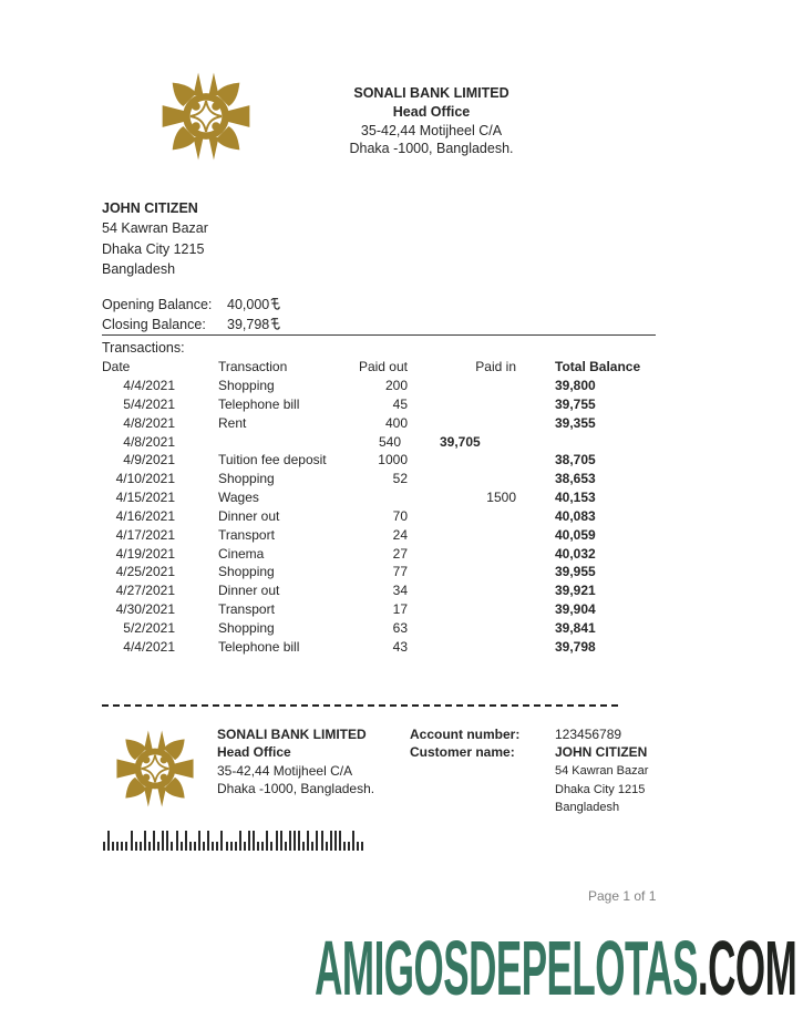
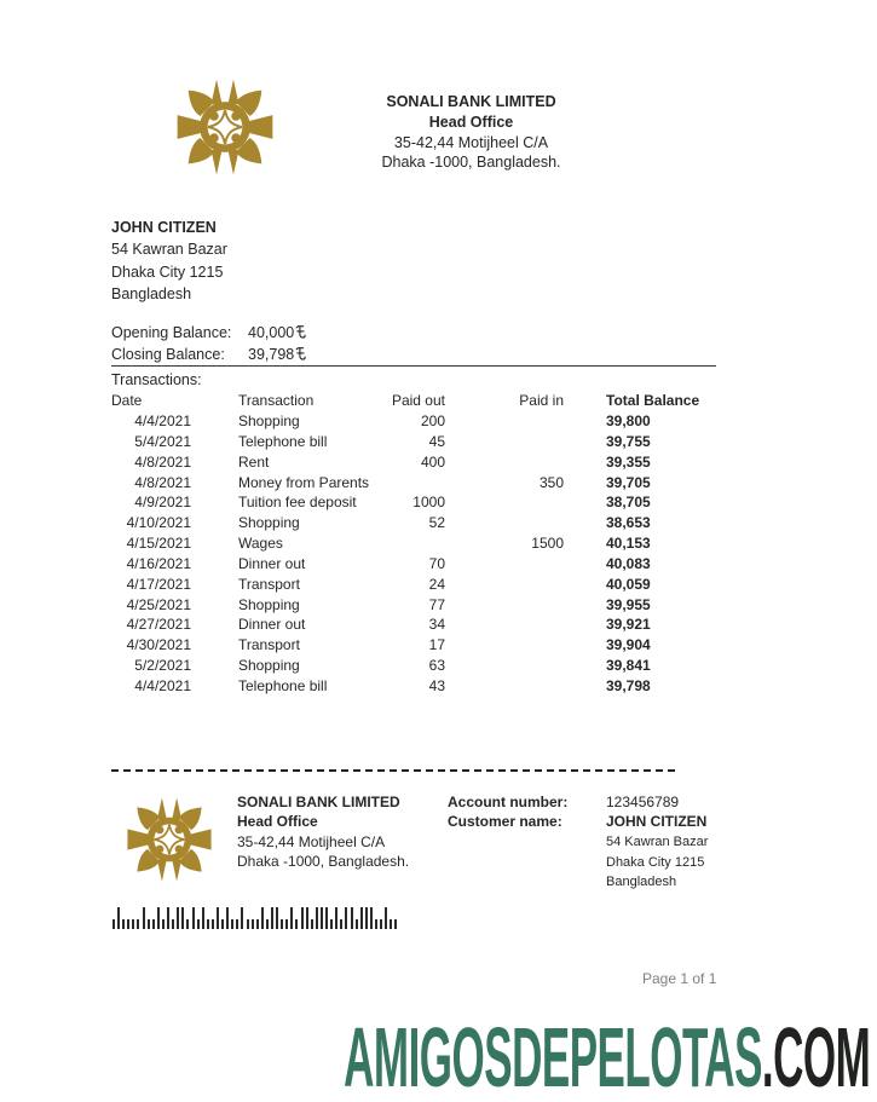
  SONALI BANK LIMITED
  Head Office
  35-42,44 Motijheel C/A
  Dhaka -1000, Bangladesh.
  JOHN CITIZEN
  54 Kawran Bazar
  Dhaka City 1215
  Bangladesh
  Opening Balance:
  40,000
  Closing Balance:
  39,798
  Transactions:
  Date
  Transaction
  Paid out
  Paid in
  Total Balance
  4/4/2021
  Shopping
  200
  39,800
  5/4/2021
  Telephone bill
  45
  39,755
  4/8/2021
  Rent
  400
  39,355
  4/8/2021
+ Money from Parents
- 540
+ 350
  39,705
  4/9/2021
  Tuition fee deposit
  1000
  38,705
  4/10/2021
  Shopping
  52
  38,653
  4/15/2021
  Wages
  1500
  40,153
  4/16/2021
  Dinner out
  70
  40,083
  4/17/2021
  Transport
  24
  40,059
- 4/19/2021
- Cinema
- 27
- 40,032
  4/25/2021
  Shopping
  77
  39,955
  4/27/2021
  Dinner out
  34
  39,921
  4/30/2021
  Transport
  17
  39,904
  5/2/2021
  Shopping
  63
  39,841
  4/4/2021
  Telephone bill
  43
  39,798
  SONALI BANK LIMITED
  Head Office
  35-42,44 Motijheel C/A
  Dhaka -1000, Bangladesh.
  Account number:
  Customer name:
  123456789
  JOHN CITIZEN
  54 Kawran Bazar
  Dhaka City 1215
  Bangladesh
  Page 1 of 1
  AMIGOSDEPELOTAS.COM
